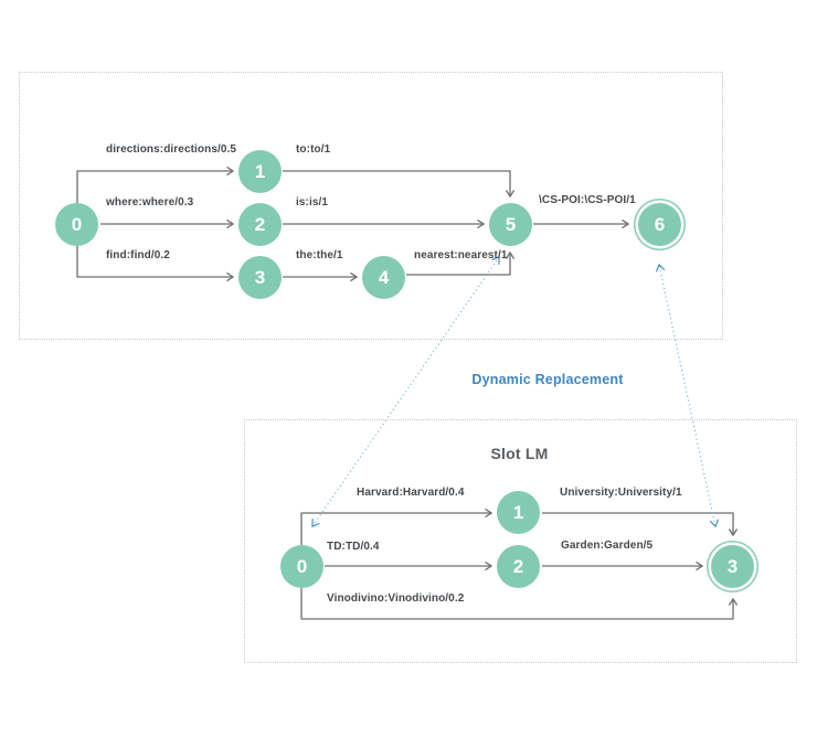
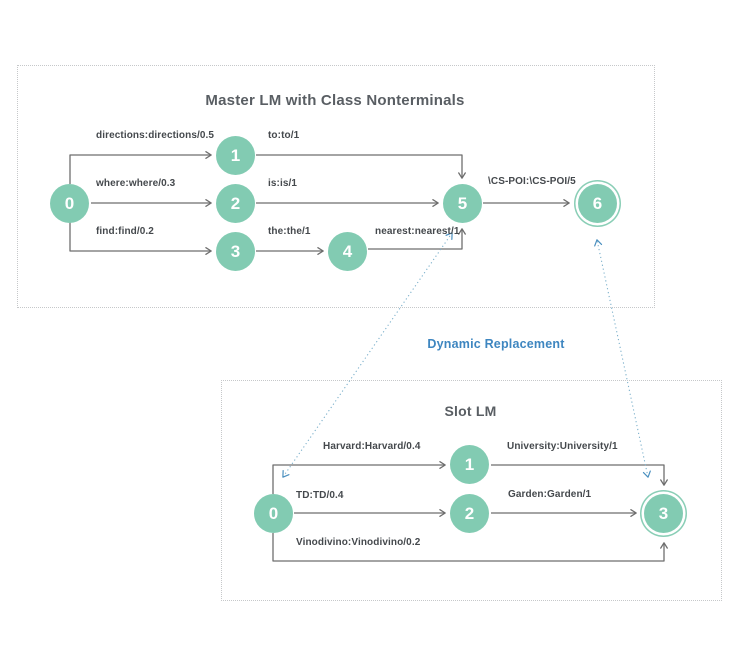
+ Master LM with Class Nonterminals
  Slot LM
  Dynamic Replacement
  0
  1
  2
  3
  4
  5
  6
  0
  1
  2
  3
  directions:directions/0.5
  where:where/0.3
  find:find/0.2
  to:to/1
  is:is/1
  the:the/1
  nearest:nearest/1
- \CS-POI:\CS-POI/1
+ \CS-POI:\CS-POI/5
  Harvard:Harvard/0.4
  TD:TD/0.4
  Vinodivino:Vinodivino/0.2
  University:University/1
- Garden:Garden/5
+ Garden:Garden/1
